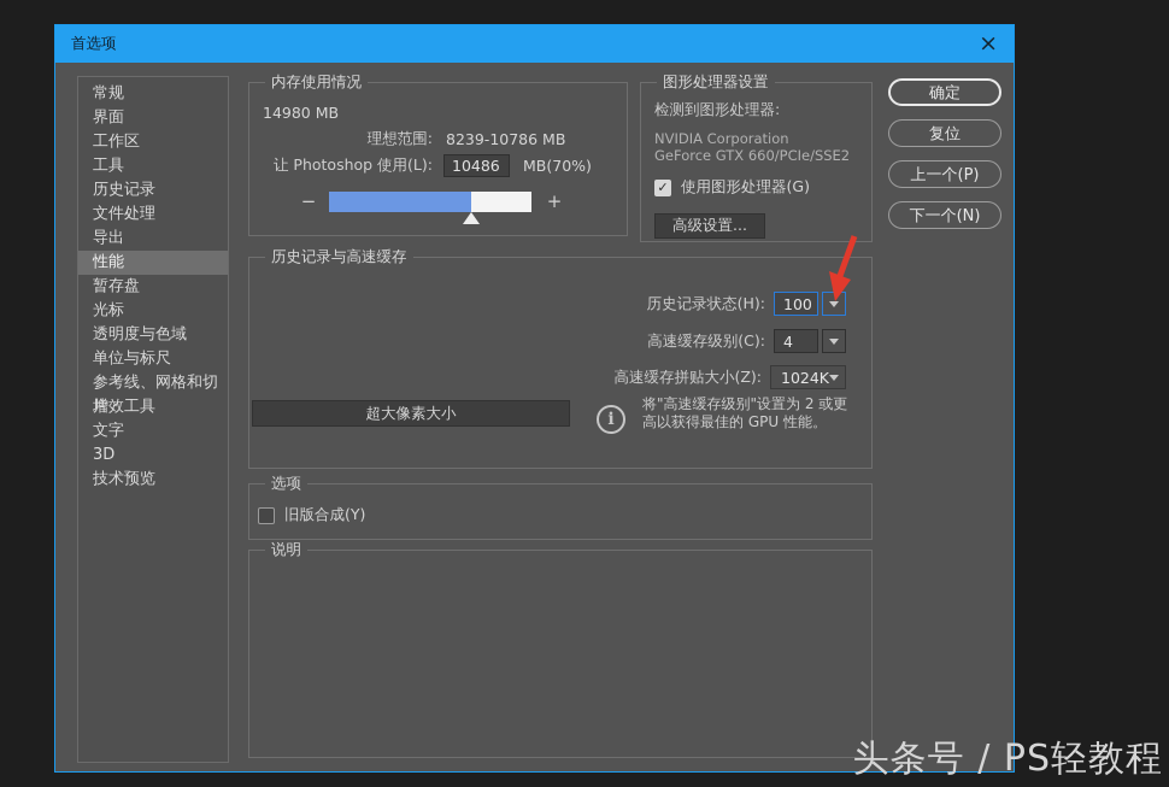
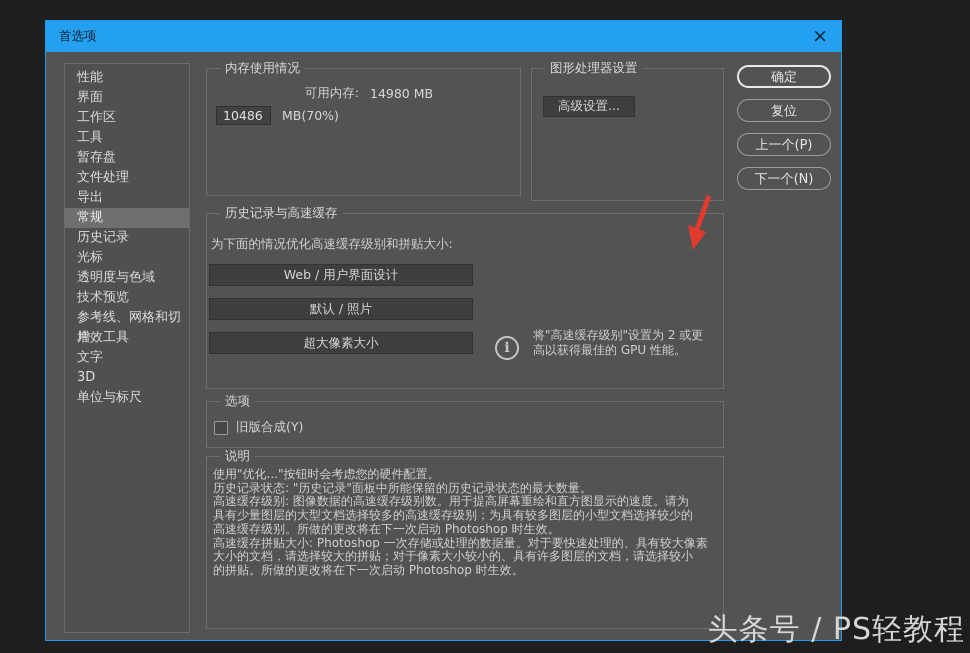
  首选项
  ×
- 常规
+ 性能
  界面
  工作区
  工具
- 历史记录
+ 暂存盘
  文件处理
  导出
- 性能
+ 常规
- 暂存盘
+ 历史记录
  光标
  透明度与色域
- 单位与标尺
+ 技术预览
  参考线、网格和切片
  增效工具
  文字
  3D
- 技术预览
+ 单位与标尺
  内存使用情况
+ 可用内存:
  14980 MB
- 理想范围:
- 8239-10786 MB
- 让 Photoshop 使用(L):
  10486
  MB(70%)
- −
- +
  图形处理器设置
- 检测到图形处理器:
- NVIDIA Corporation
- GeForce GTX 660/PCIe/SSE2
- ✓
- 使用图形处理器(G)
  高级设置...
  确定
  复位
  上一个(P)
  下一个(N)
  历史记录与高速缓存
+ 为下面的情况优化高速缓存级别和拼贴大小:
+ Web / 用户界面设计
+ 默认 / 照片
  超大像素大小
- 历史记录状态(H):
- 100
- 高速缓存级别(C):
- 4
- 高速缓存拼贴大小(Z):
- 1024K
  i
  将"高速缓存级别"设置为 2 或更
  高以获得最佳的 GPU 性能。
  选项
  旧版合成(Y)
  说明
+ 使用"优化..."按钮时会考虑您的硬件配置。
+ 历史记录状态: "历史记录"面板中所能保留的历史记录状态的最大数量。
+ 高速缓存级别: 图像数据的高速缓存级别数。用于提高屏幕重绘和直方图显示的速度。请为
+ 具有少量图层的大型文档选择较多的高速缓存级别；为具有较多图层的小型文档选择较少的
+ 高速缓存级别。所做的更改将在下一次启动 Photoshop 时生效。
+ 高速缓存拼贴大小: Photoshop 一次存储或处理的数据量。对于要快速处理的、具有较大像素
+ 大小的文档，请选择较大的拼贴；对于像素大小较小的、具有许多图层的文档，请选择较小
+ 的拼贴。所做的更改将在下一次启动 Photoshop 时生效。
  头条号 / PS轻教程
